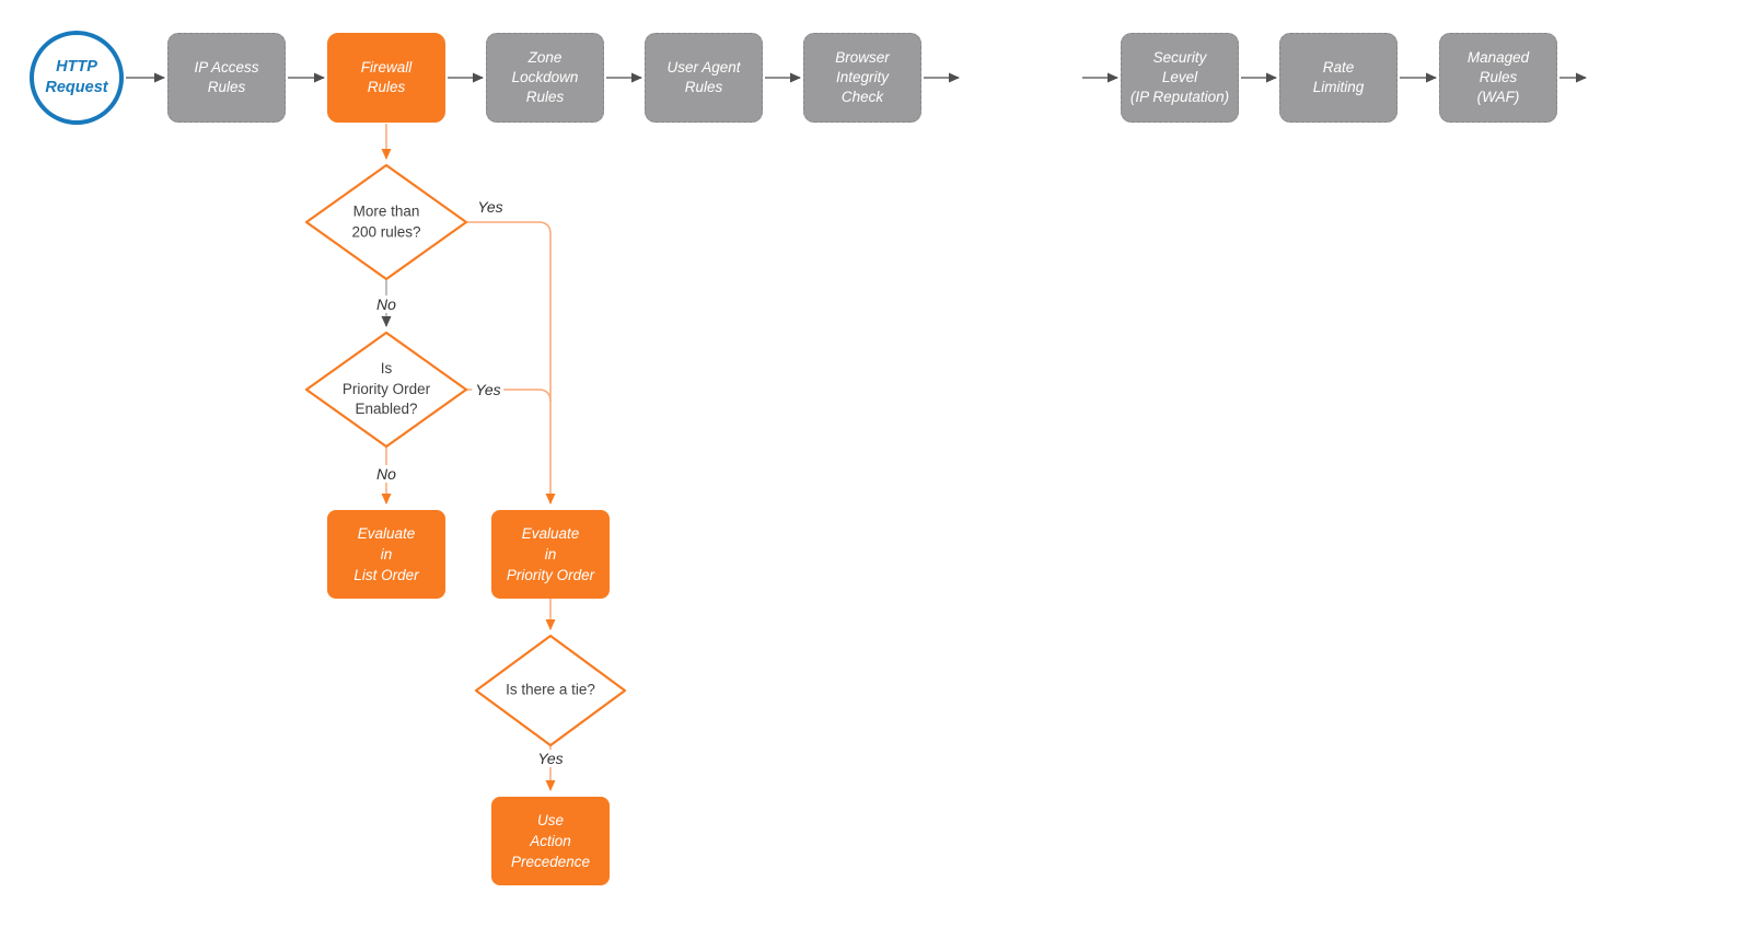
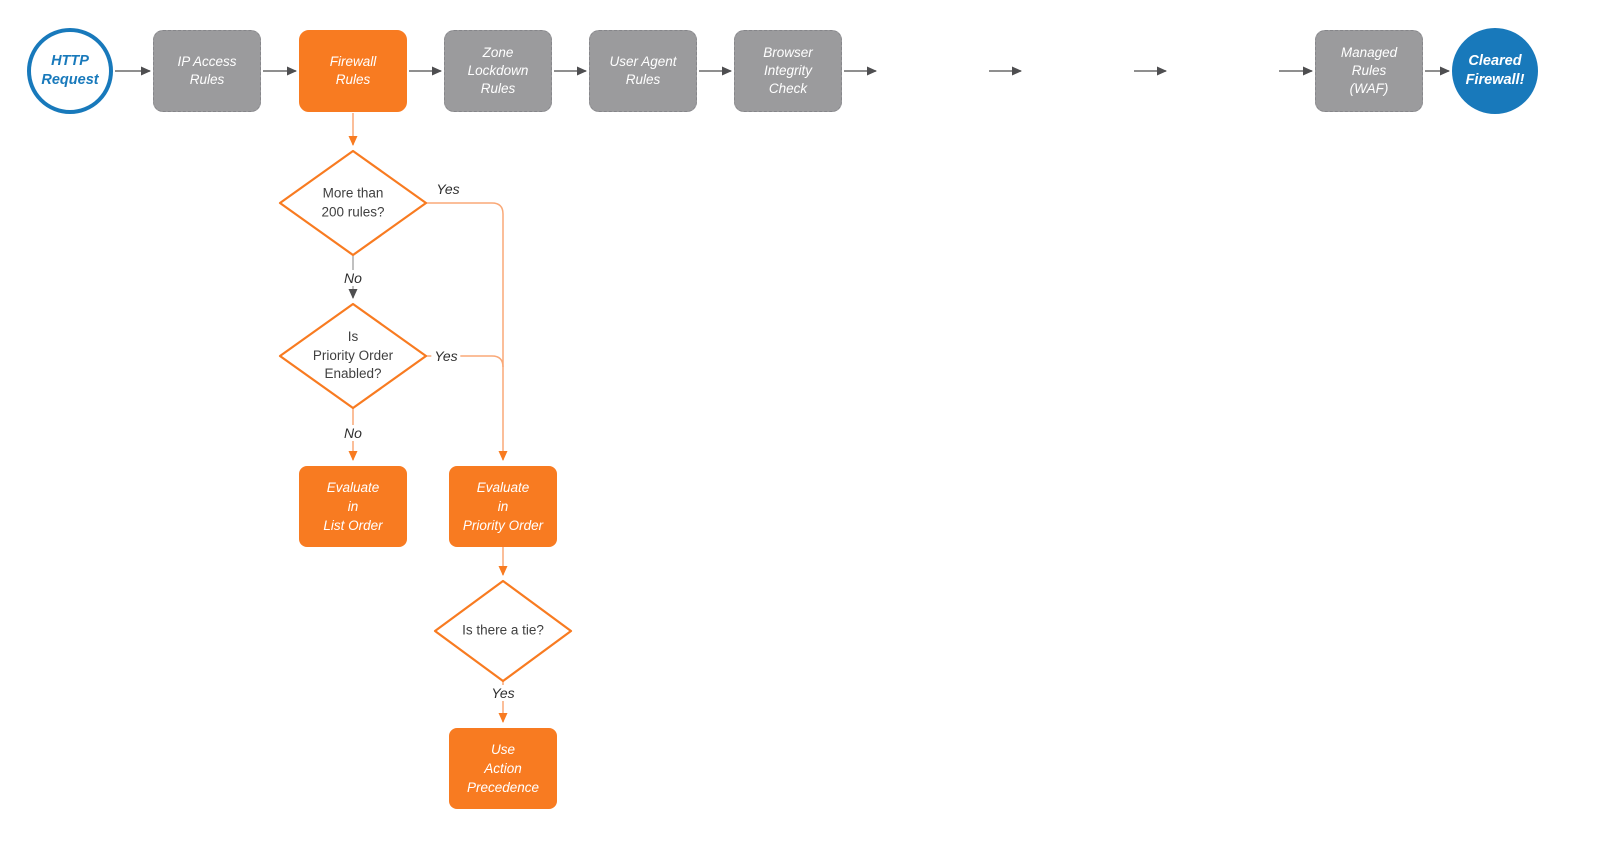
  HTTP
  Request
  IP Access
  Rules
  Firewall
  Rules
  Zone
  Lockdown
  Rules
  User Agent
  Rules
  Browser
  Integrity
  Check
- Security
- Level
- (IP Reputation)
- Rate
- Limiting
  Managed
  Rules
  (WAF)
+ Cleared
+ Firewall!
  More than
  200 rules?
  Is
  Priority Order
  Enabled?
  Is there a tie?
  Yes
  No
  Yes
  No
  Yes
  Evaluate
  in
  List Order
  Evaluate
  in
  Priority Order
  Use
  Action
  Precedence
